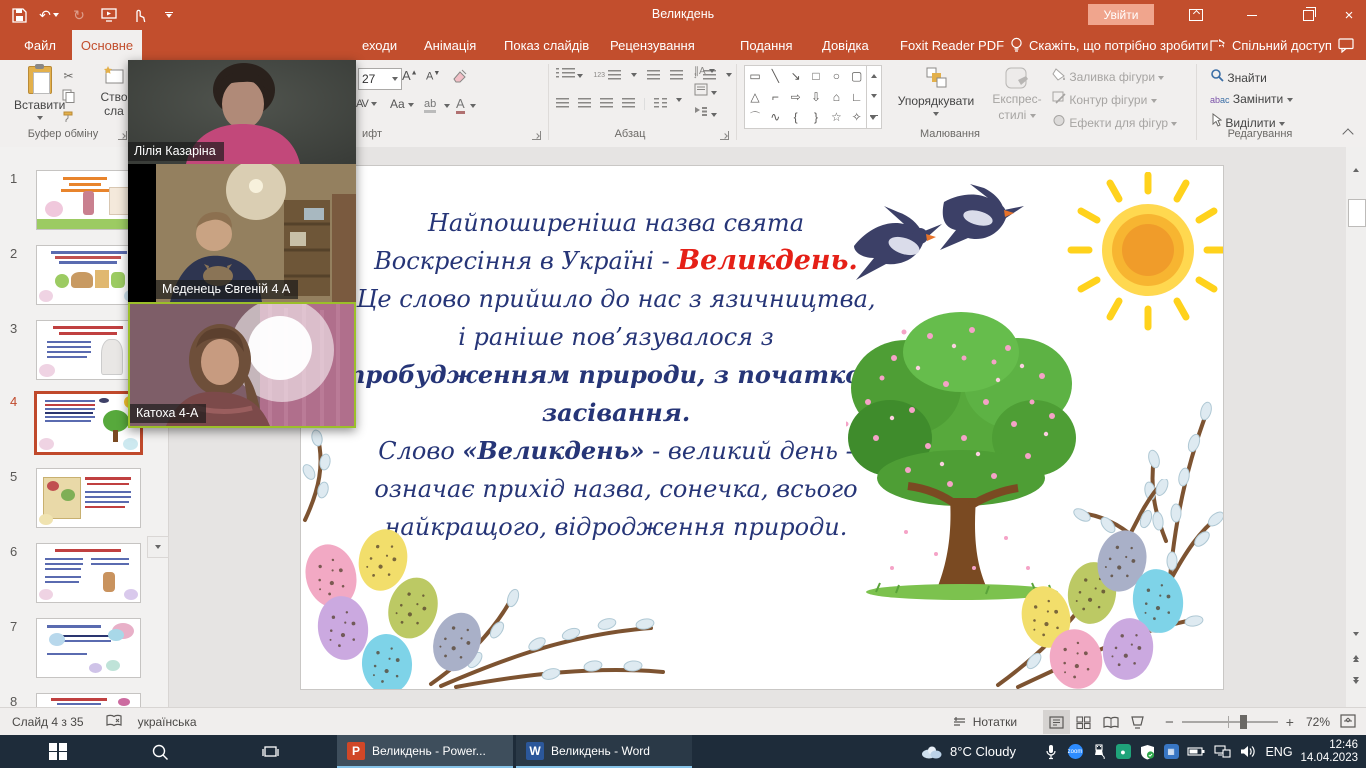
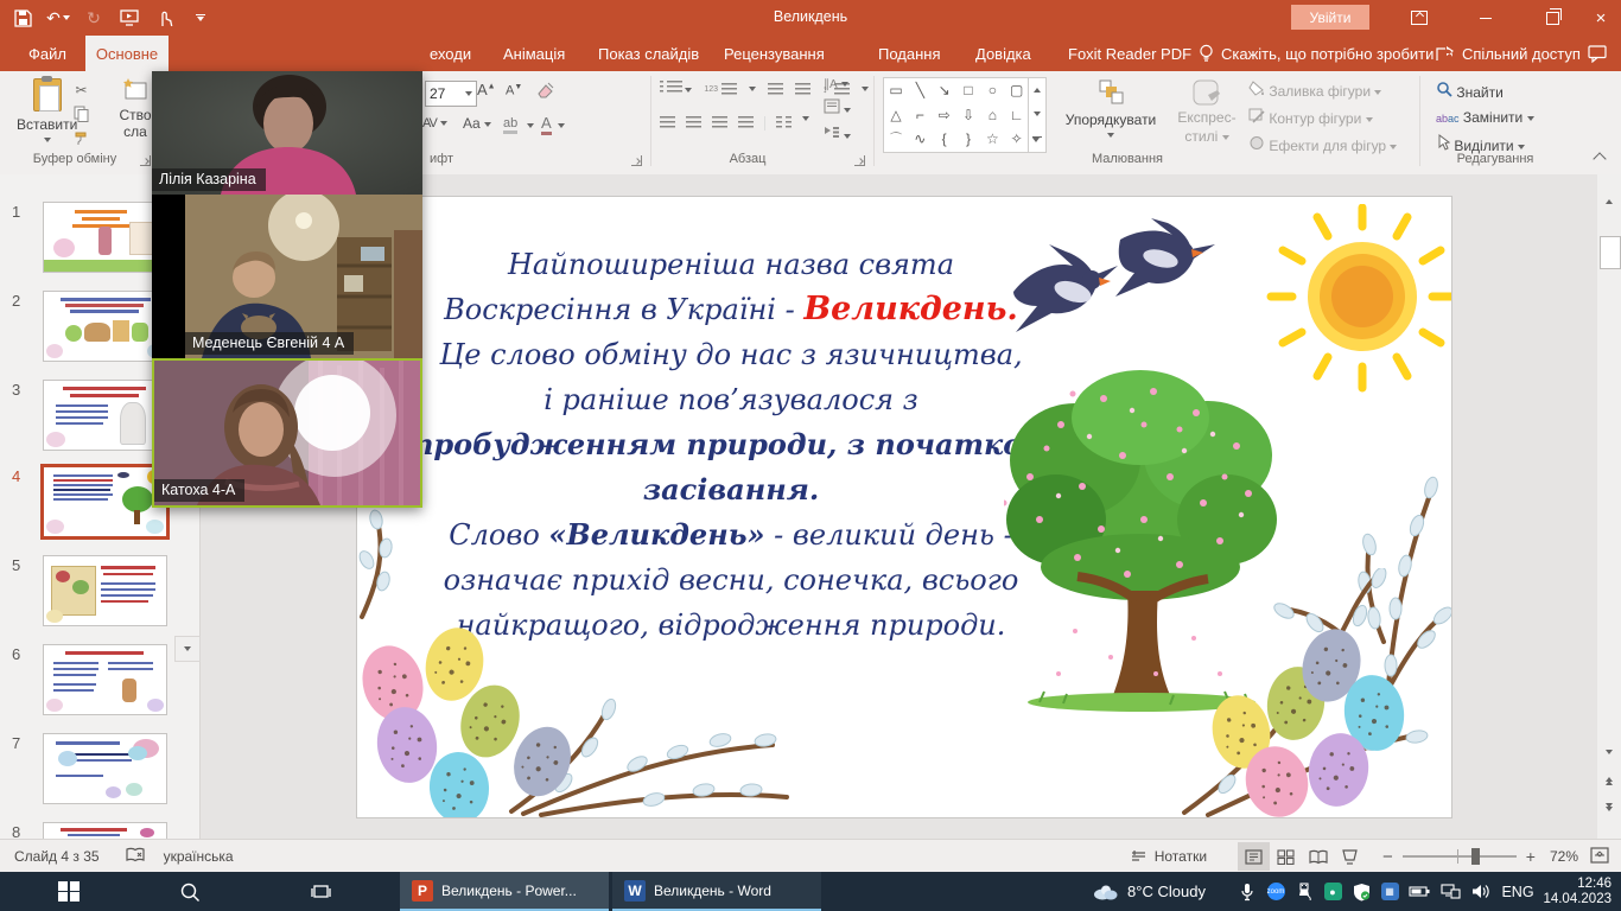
  ↶
  ↻
  Великдень
  Увійти
  ×
  Файл
  Основне
  еходи
  Анімація
  Показ слайдів
  Рецензування
  Подання
  Довідка
  Foxit Reader PDF
  Скажіть, що потрібно зробити
  Спільний доступ
  Вставити
  ✂
  Буфер обміну
  Ство
  сла
  27
  AV
  Aa
  ab
  A
  ифт
  ↕
  ∥A
  Абзац
  ▭
  ╲
  ↘
  □
  ○
  ▢
  △
  ⌐
  ⇨
  ⇩
  ⌂
  ∟
  ⌒
  ∿
  {
  }
  ☆
  ✧
  Упорядкувати
  Експрес-
  стилі
  Заливка фігури
  Контур фігури
  Ефекти для фігур
  Малювання
  Знайти
  abac Замінити
  Виділити
  Редагування
  1
  2
  3
  4
  5
  6
  7
  8
  Найпоширеніша назва свята
  Воскресіння в Україні - Великдень.
- Це слово прийшло до нас з язичництва,
+ Це слово обміну до нас з язичництва,
  і раніше пов’язувалося з
  пробудженням природи, з початко
  засівання.
  Слово «Великдень» - великий день -
- означає прихід назва, сонечка, всього
+ означає прихід весни, сонечка, всього
  найкращого, відродження природи.
  Слайд 4 з 35
  українська
  Нотатки
  −
  +
  72%
  P
  Великдень - Power...
  W
  Великдень - Word
  8°C Cloudy
  ●
  ▦
  ENG
  12:46
  14.04.2023
  Лілія Казаріна
  Меденець Євгеній 4 А
  Катоха 4-А
